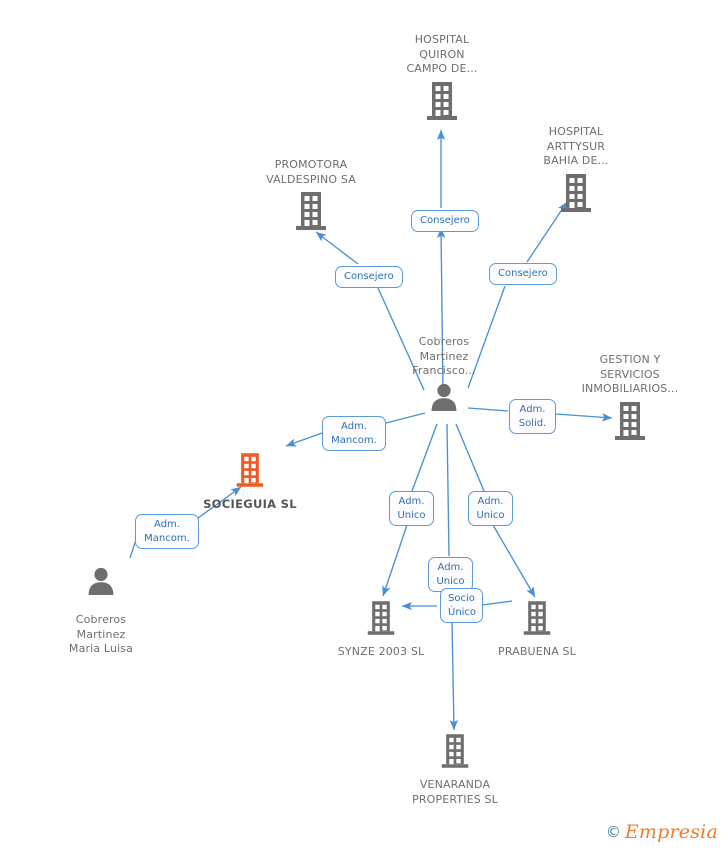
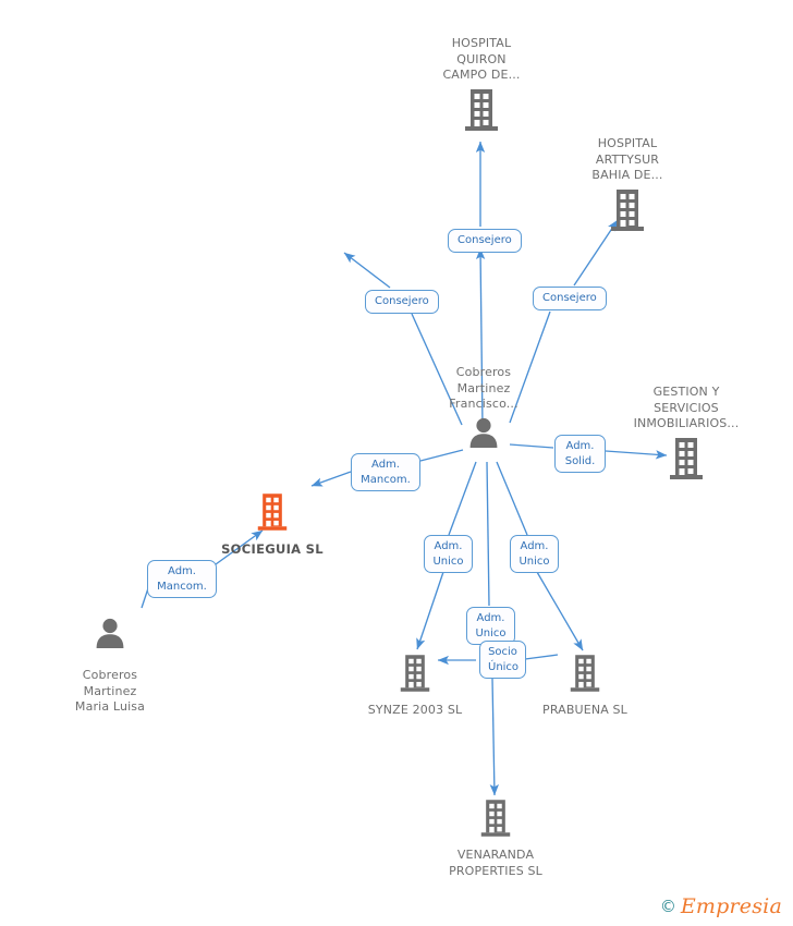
  HOSPITAL
  QUIRON
  CAMPO DE...
  HOSPITAL
  ARTTYSUR
  BAHIA DE...
- PROMOTORA
- VALDESPINO SA
  GESTION Y
  SERVICIOS
  INMOBILIARIOS...
  Cobreros
  Martinez
  Francisco...
  SOCIEGUIA SL
  Cobreros
  Martinez
  Maria Luisa
  SYNZE 2003 SL
  PRABUENA SL
  VENARANDA
  PROPERTIES SL
  Consejero
  Consejero
  Consejero
  Adm.
  Solid.
  Adm.
  Mancom.
  Adm.
  Mancom.
  Adm.
  Unico
  Adm.
  Unico
  Adm.
  Unico
  Socio
  Único
  ©
  Empresia
